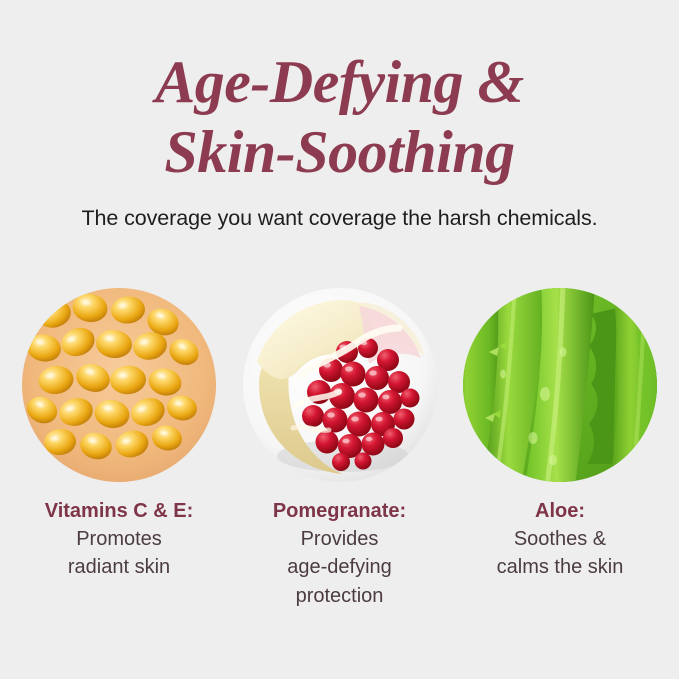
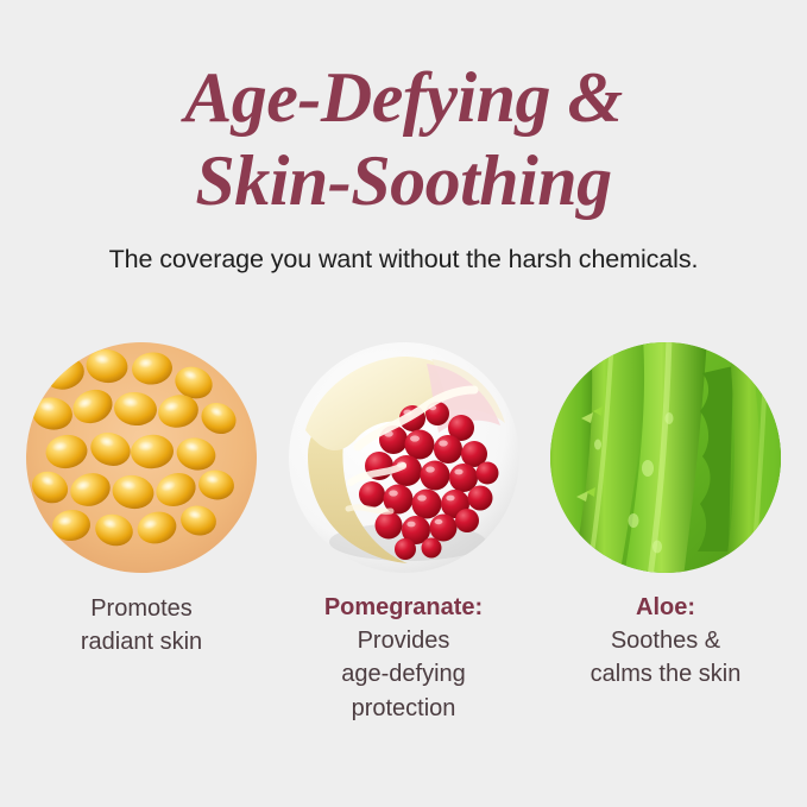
  Age-Defying &
  Skin-Soothing
- The coverage you want coverage the harsh chemicals.
+ The coverage you want without the harsh chemicals.
- Vitamins C & E:
  Promotes
  radiant skin
  Pomegranate:
  Provides
  age-defying
  protection
  Aloe:
  Soothes &
  calms the skin
